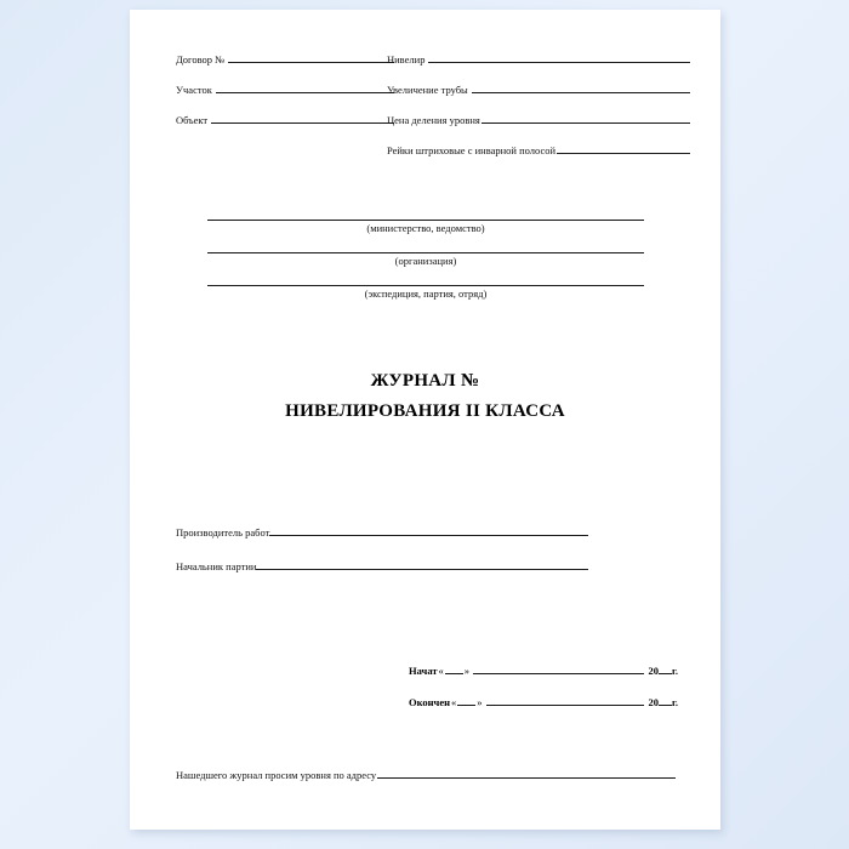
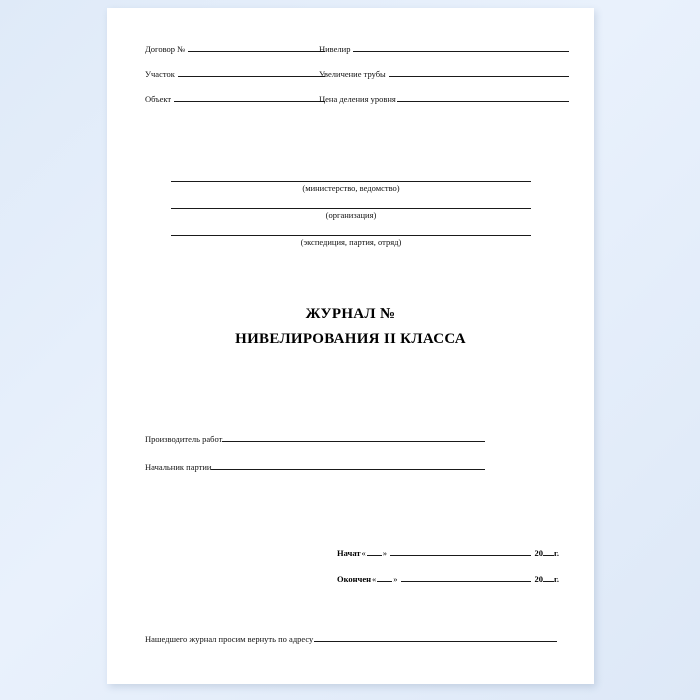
  Договор №
  Участок
  Объект
  Нивелир
  Увеличение трубы
  Цена деления уровня
- Рейки штриховые с инварной полосой
  (министерство, ведомство)
  (организация)
  (экспедиция, партия, отряд)
  ЖУРНАЛ №
  НИВЕЛИРОВАНИЯ II КЛАССА
  Производитель работ
  Начальник партии
  Начат
  «
  »
  20
  г.
  Окончен
  «
  »
  20
  г.
- Нашедшего журнал просим уровня по адресу
+ Нашедшего журнал просим вернуть по адресу
